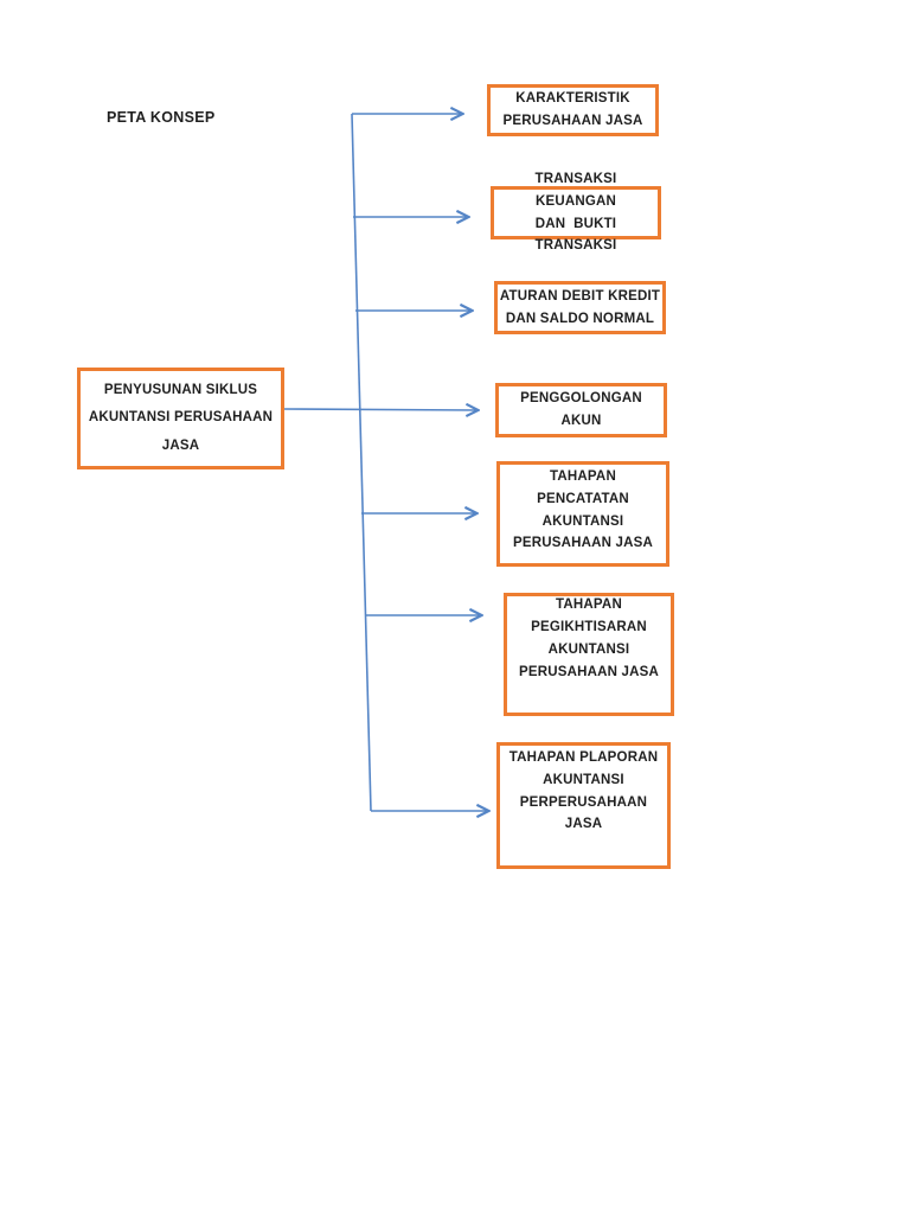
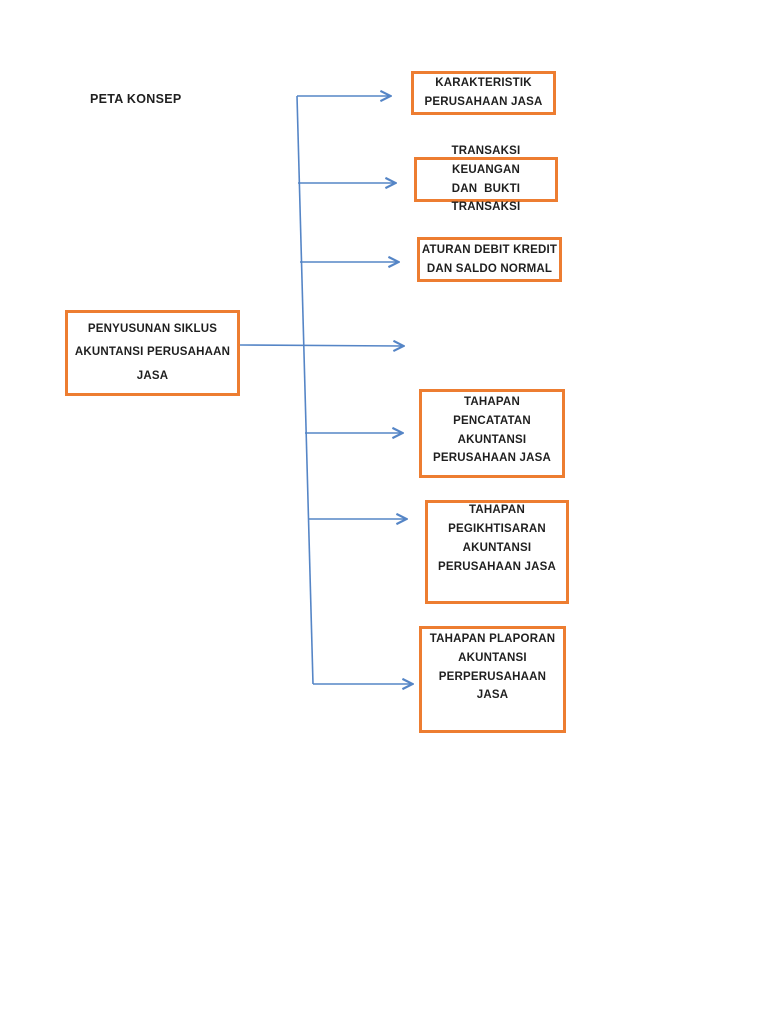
  PETA KONSEP
  PENYUSUNAN SIKLUS
  AKUNTANSI PERUSAHAAN
  JASA
  KARAKTERISTIK
  PERUSAHAAN JASA
  TRANSAKSI KEUANGAN
  DAN BUKTI TRANSAKSI
  ATURAN DEBIT KREDIT
  DAN SALDO NORMAL
- PENGGOLONGAN
- AKUN
  TAHAPAN
  PENCATATAN
  AKUNTANSI
  PERUSAHAAN JASA
  TAHAPAN
  PEGIKHTISARAN
  AKUNTANSI
  PERUSAHAAN JASA
  TAHAPAN PLAPORAN
  AKUNTANSI
  PERPERUSAHAAN
  JASA
